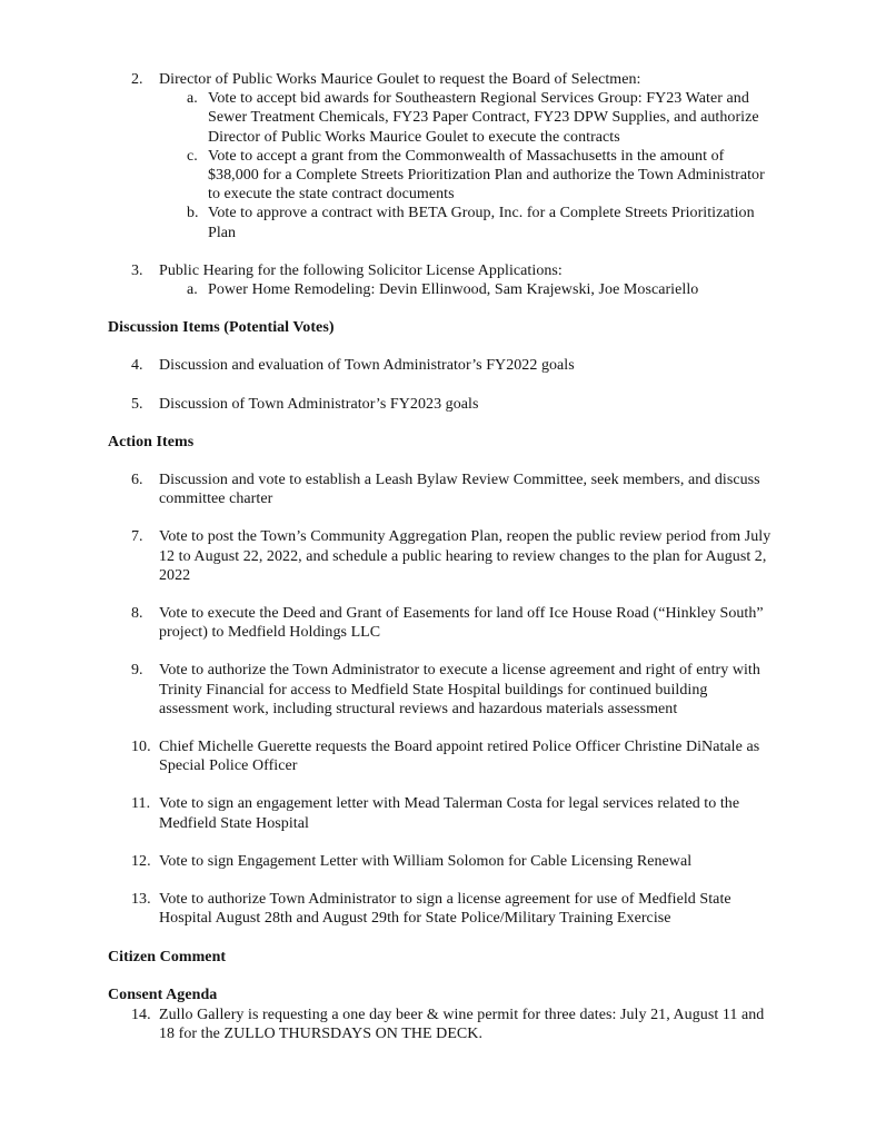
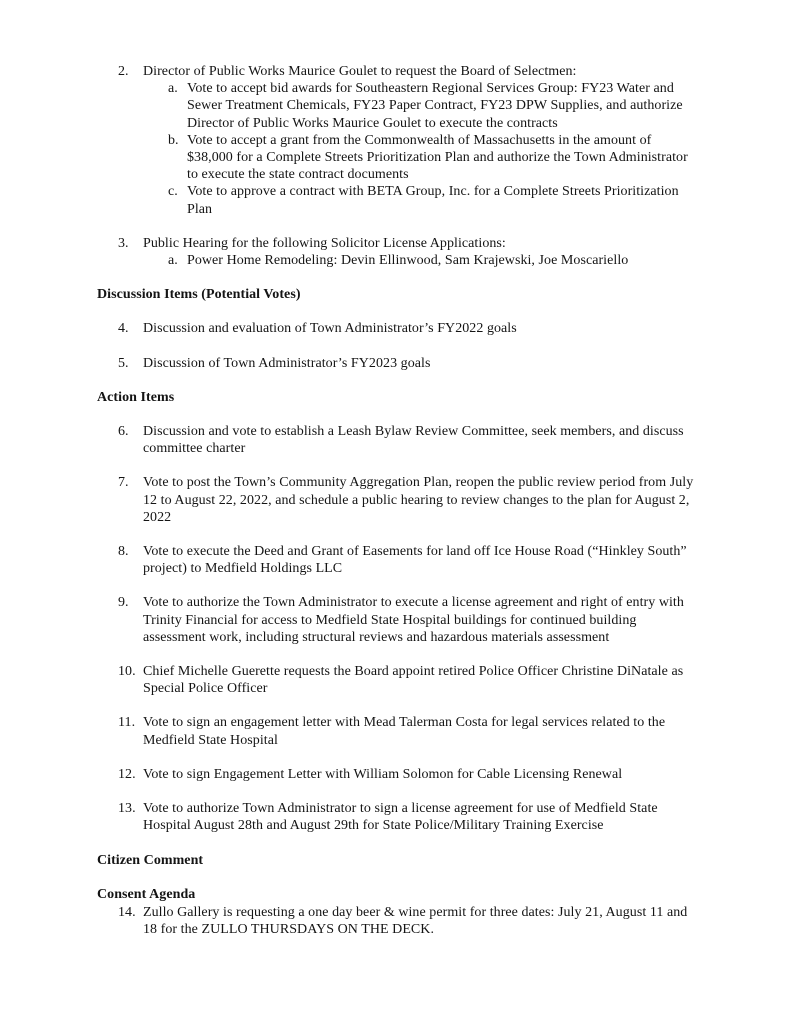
  2.
  Director of Public Works Maurice Goulet to request the Board of Selectmen:
  a.
  Vote to accept bid awards for Southeastern Regional Services Group: FY23 Water and Sewer Treatment Chemicals, FY23 Paper Contract, FY23 DPW Supplies, and authorize Director of Public Works Maurice Goulet to execute the contracts
- c.
+ b.
  Vote to accept a grant from the Commonwealth of Massachusetts in the amount of $38,000 for a Complete Streets Prioritization Plan and authorize the Town Administrator to execute the state contract documents
- b.
+ c.
  Vote to approve a contract with BETA Group, Inc. for a Complete Streets Prioritization Plan
  3.
  Public Hearing for the following Solicitor License Applications:
  a.
  Power Home Remodeling: Devin Ellinwood, Sam Krajewski, Joe Moscariello
  Discussion Items (Potential Votes)
  4.
  Discussion and evaluation of Town Administrator’s FY2022 goals
  5.
  Discussion of Town Administrator’s FY2023 goals
  Action Items
  6.
  Discussion and vote to establish a Leash Bylaw Review Committee, seek members, and discuss committee charter
  7.
  Vote to post the Town’s Community Aggregation Plan, reopen the public review period from July 12 to August 22, 2022, and schedule a public hearing to review changes to the plan for August 2, 2022
  8.
  Vote to execute the Deed and Grant of Easements for land off Ice House Road (“Hinkley South” project) to Medfield Holdings LLC
  9.
  Vote to authorize the Town Administrator to execute a license agreement and right of entry with Trinity Financial for access to Medfield State Hospital buildings for continued building assessment work, including structural reviews and hazardous materials assessment
  10.
  Chief Michelle Guerette requests the Board appoint retired Police Officer Christine DiNatale as Special Police Officer
  11.
  Vote to sign an engagement letter with Mead Talerman Costa for legal services related to the Medfield State Hospital
  12.
  Vote to sign Engagement Letter with William Solomon for Cable Licensing Renewal
  13.
  Vote to authorize Town Administrator to sign a license agreement for use of Medfield State Hospital August 28th and August 29th for State Police/Military Training Exercise
  Citizen Comment
  Consent Agenda
  14.
  Zullo Gallery is requesting a one day beer & wine permit for three dates: July 21, August 11 and 18 for the ZULLO THURSDAYS ON THE DECK.
